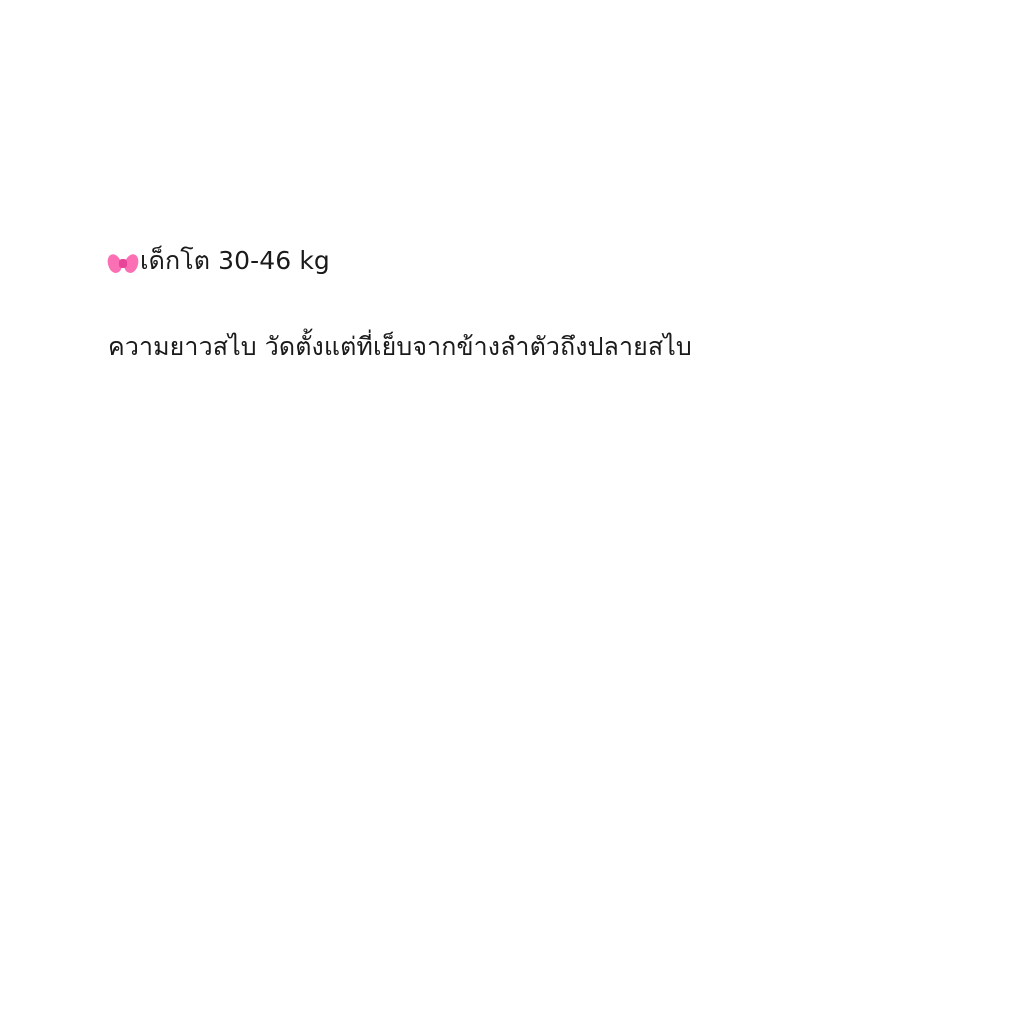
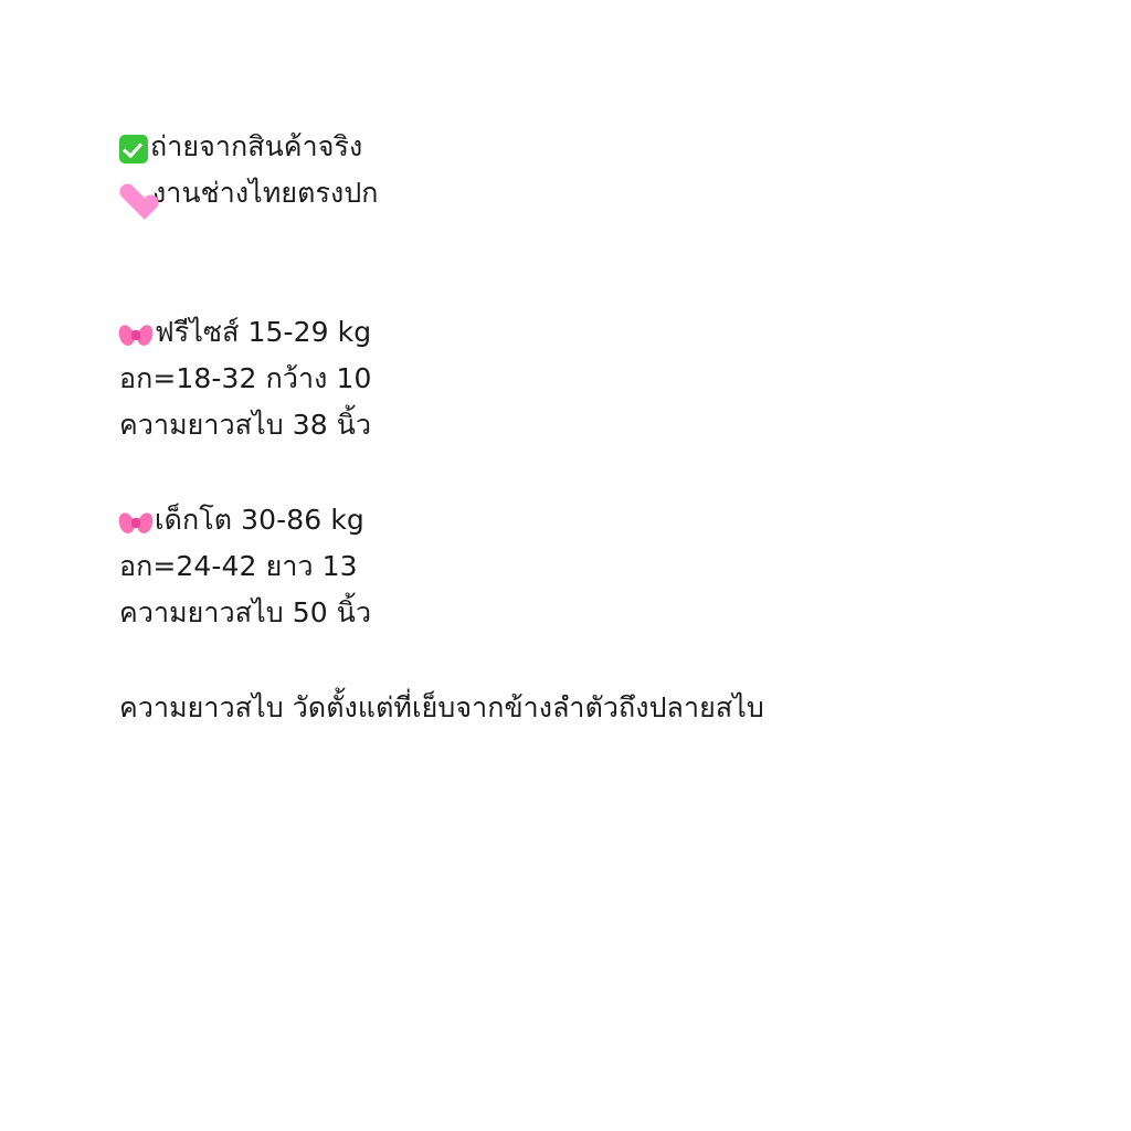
+ ถ่ายจากสินค้าจริง
+ งานช่างไทยตรงปก
+ ฟรีไซส์ 15-29 kg
+ อก=18-32 กว้าง 10
+ ความยาวสไบ 38 นิ้ว
- เด็กโต 30-46 kg
+ เด็กโต 30-86 kg
+ อก=24-42 ยาว 13
+ ความยาวสไบ 50 นิ้ว
  ความยาวสไบ วัดตั้งแต่ที่เย็บจากข้างลำตัวถึงปลายสไบ
